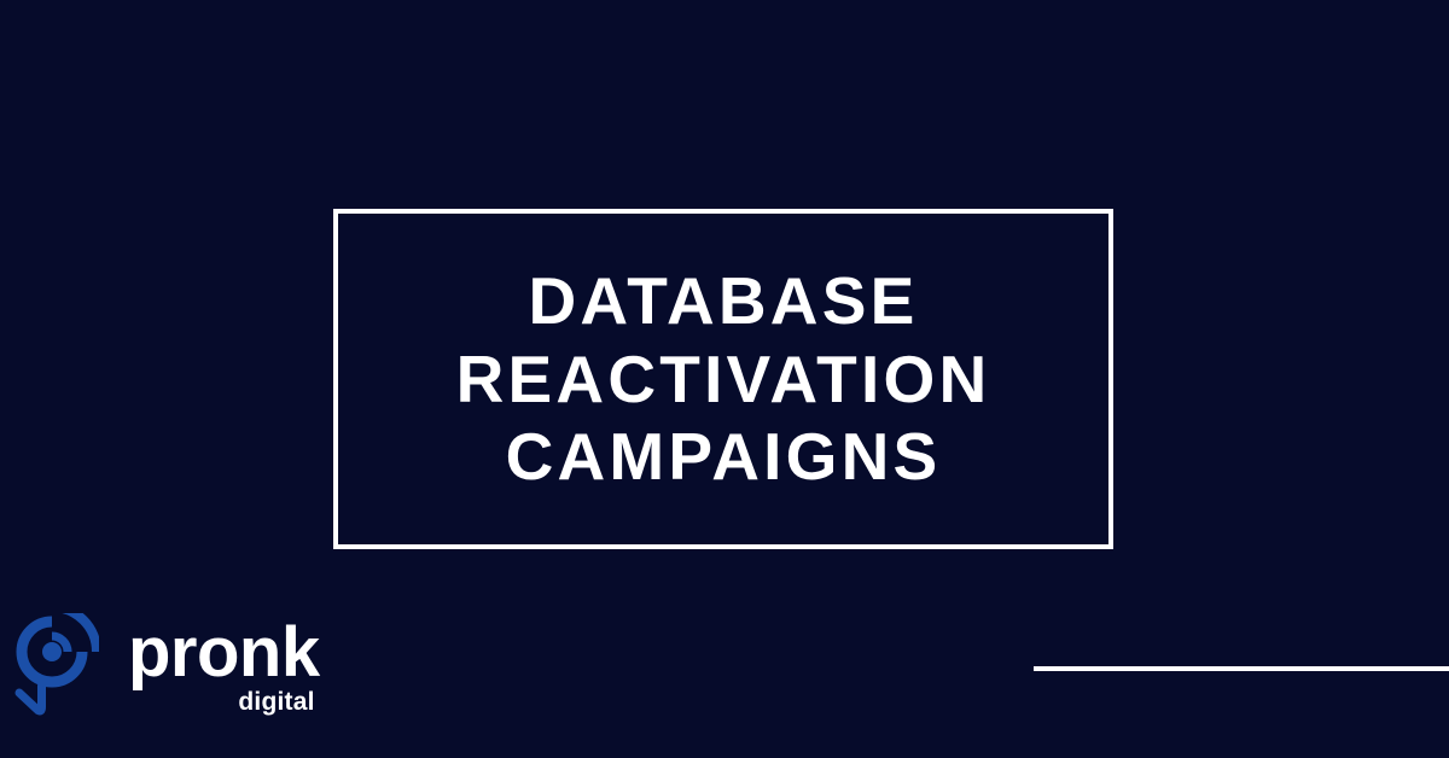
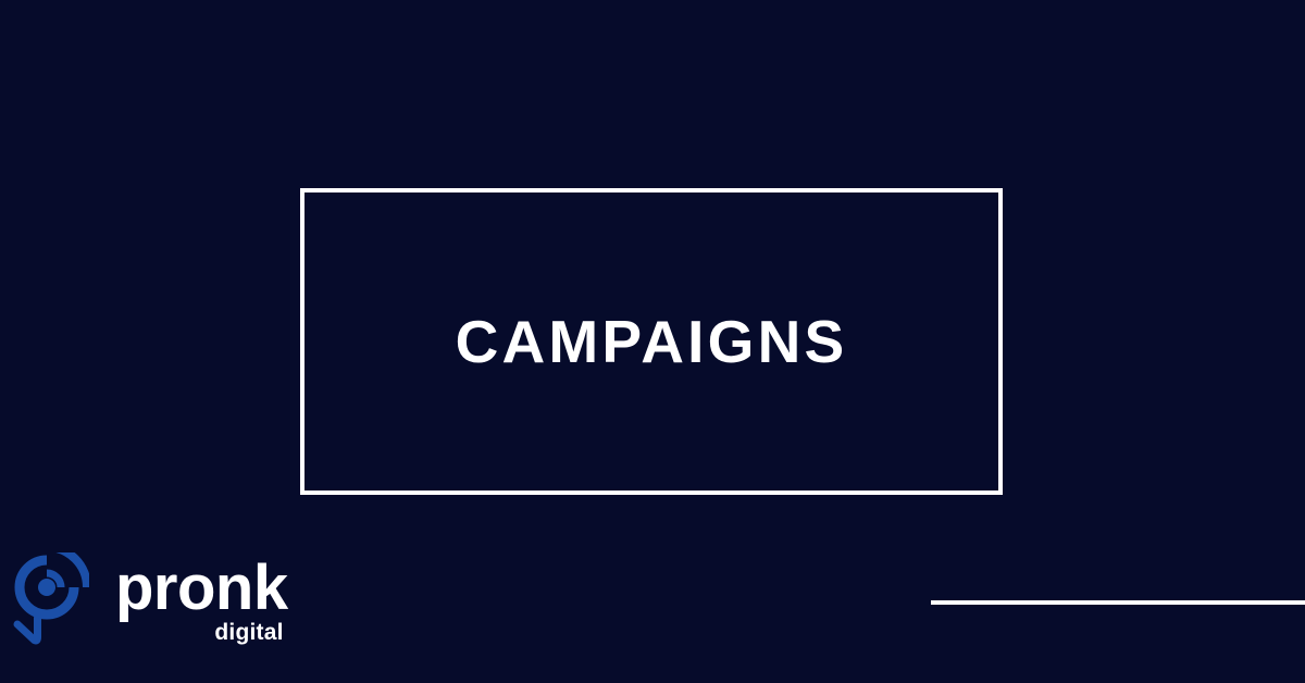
- DATABASE
- REACTIVATION
  CAMPAIGNS
  pronk
  digital
